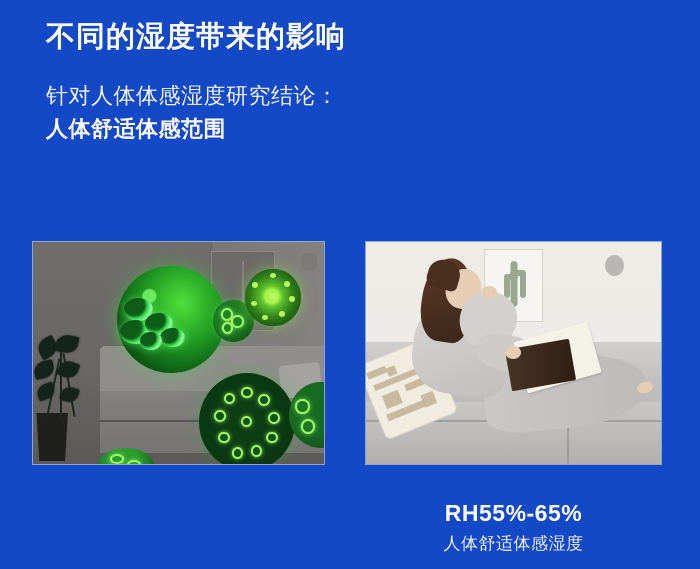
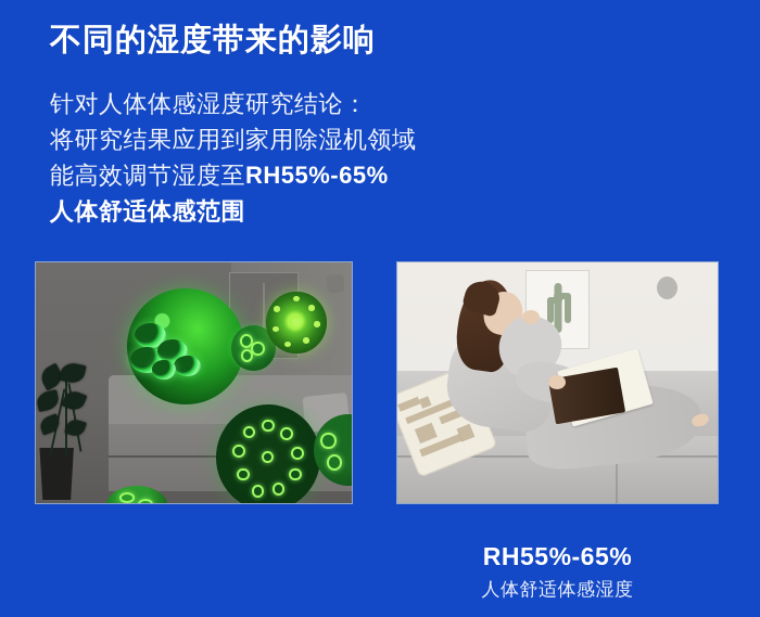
  不同的湿度带来的影响
  针对人体体感湿度研究结论：
+ 将研究结果应用到家用除湿机领域
+ 能高效调节湿度至RH55%-65%
  人体舒适体感范围
  RH55%-65%
  人体舒适体感湿度
